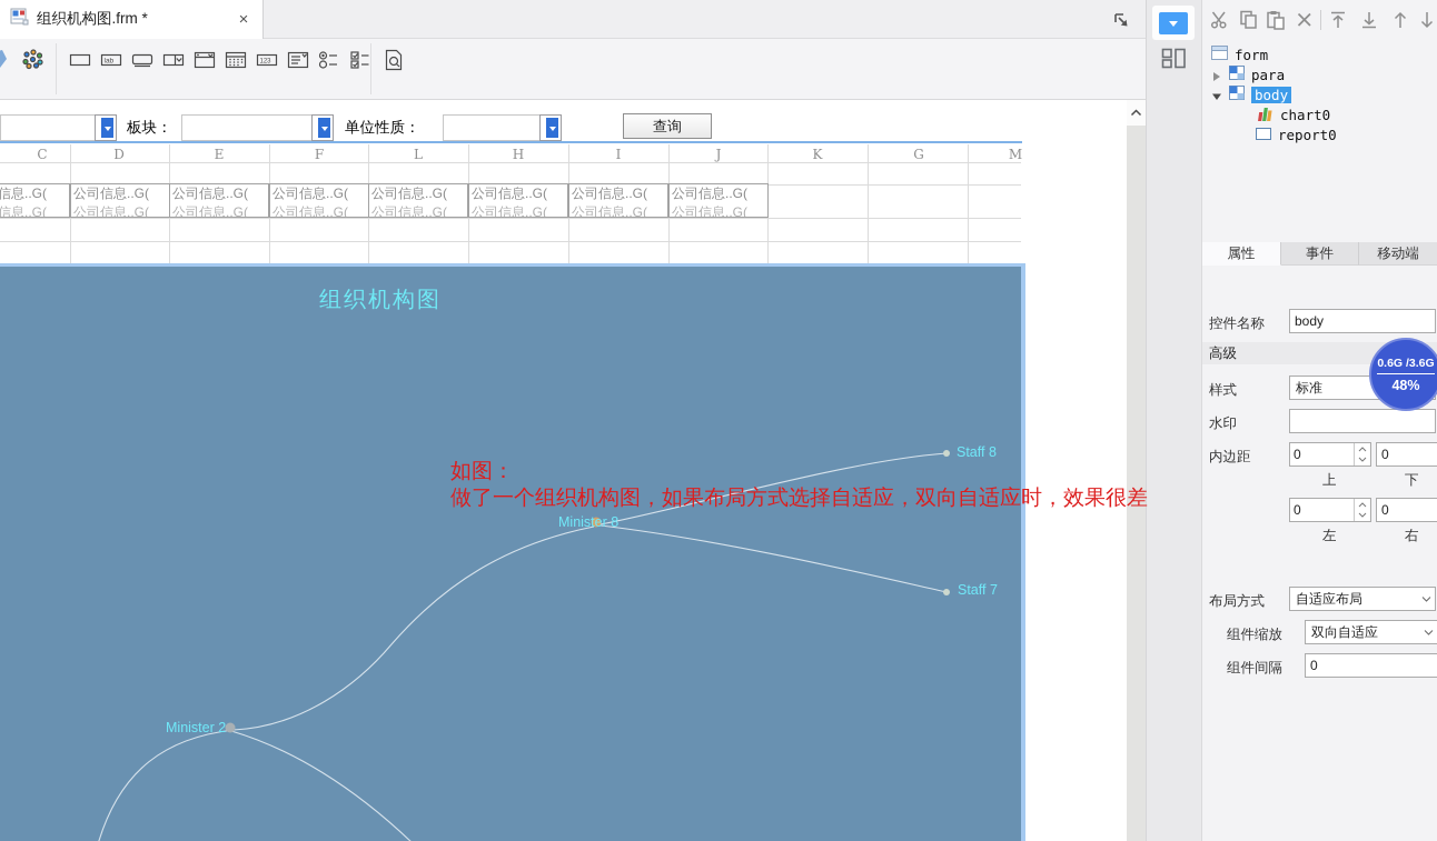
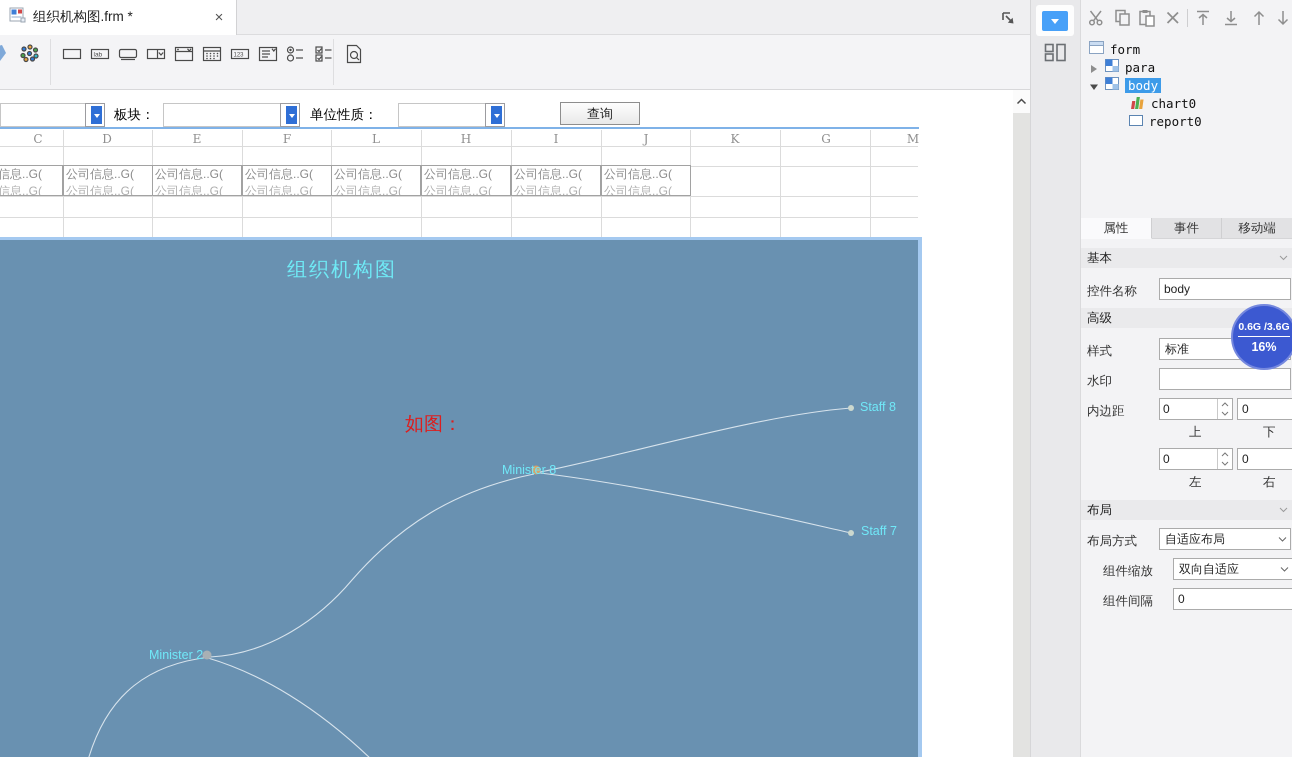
  组织机构图.frm *
  ×
  板块：
  单位性质：
  查询
  C
  D
  E
  F
  L
  H
  I
  J
  K
  G
  M
  信息..G(
  信息..G(
  公司信息..G(
  公司信息..G(
  公司信息..G(
  公司信息..G(
  公司信息..G(
  公司信息..G(
  公司信息..G(
  公司信息..G(
  公司信息..G(
  公司信息..G(
  公司信息..G(
  公司信息..G(
  公司信息..G(
  公司信息..G(
  组织机构图
  Staff 8
  Minister 8
  Staff 7
  Minister 2
  如图：
- 做了一个组织机构图，如果布局方式选择自适应，双向自适应时，效果很差
  form
  para
  body
  chart0
  report0
  属性
  事件
  移动端
+ 基本
  控件名称
  body
  高级
  样式
  标准
  水印
  内边距
  0
  0
  上
  下
  0
  0
  左
  右
+ 布局
  布局方式
  自适应布局
  组件缩放
  双向自适应
  组件间隔
  0
  0.6G /3.6G
- 48%
+ 16%
